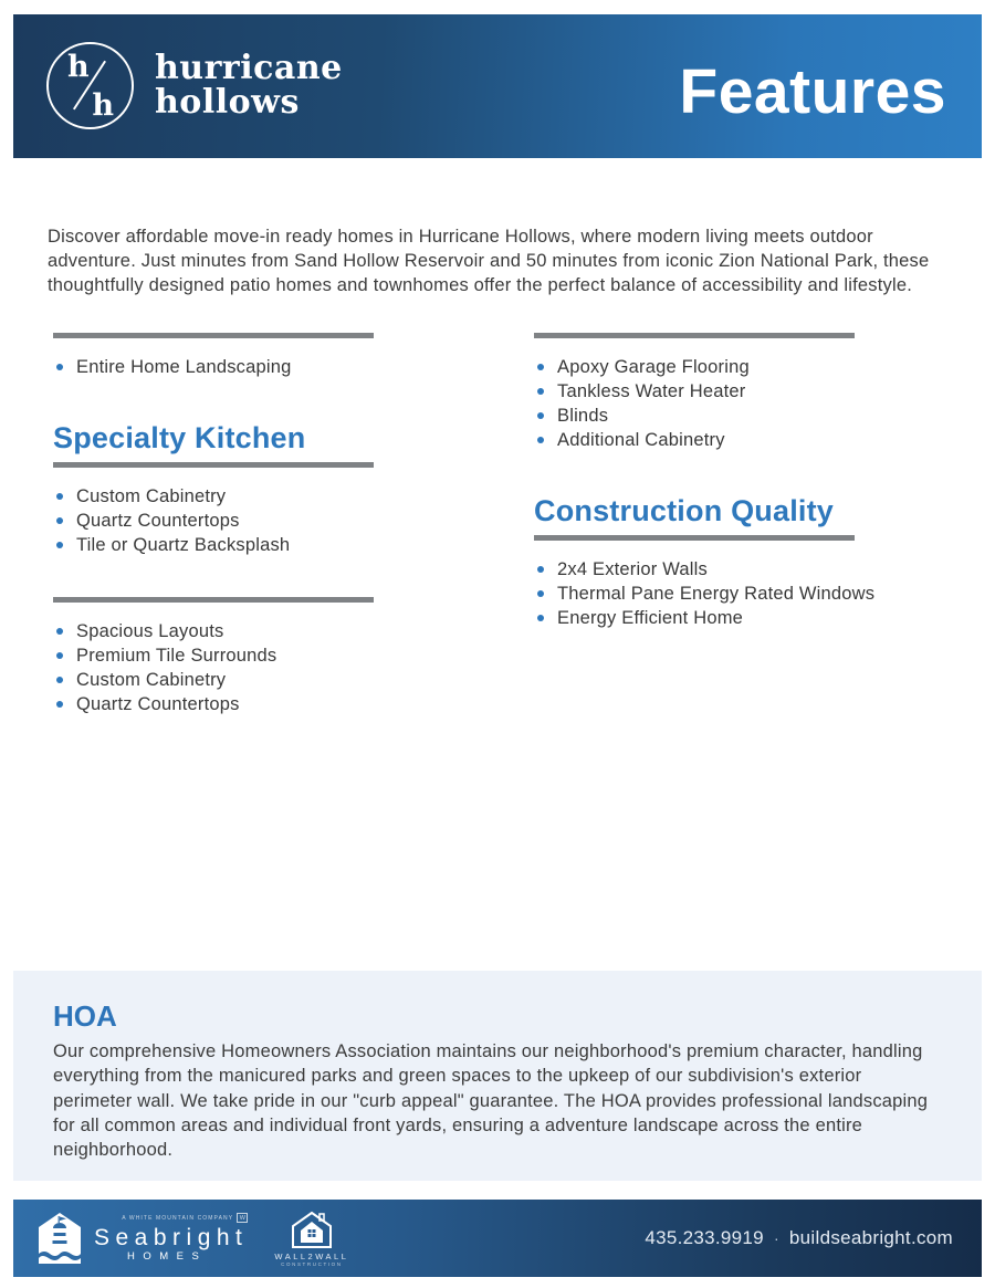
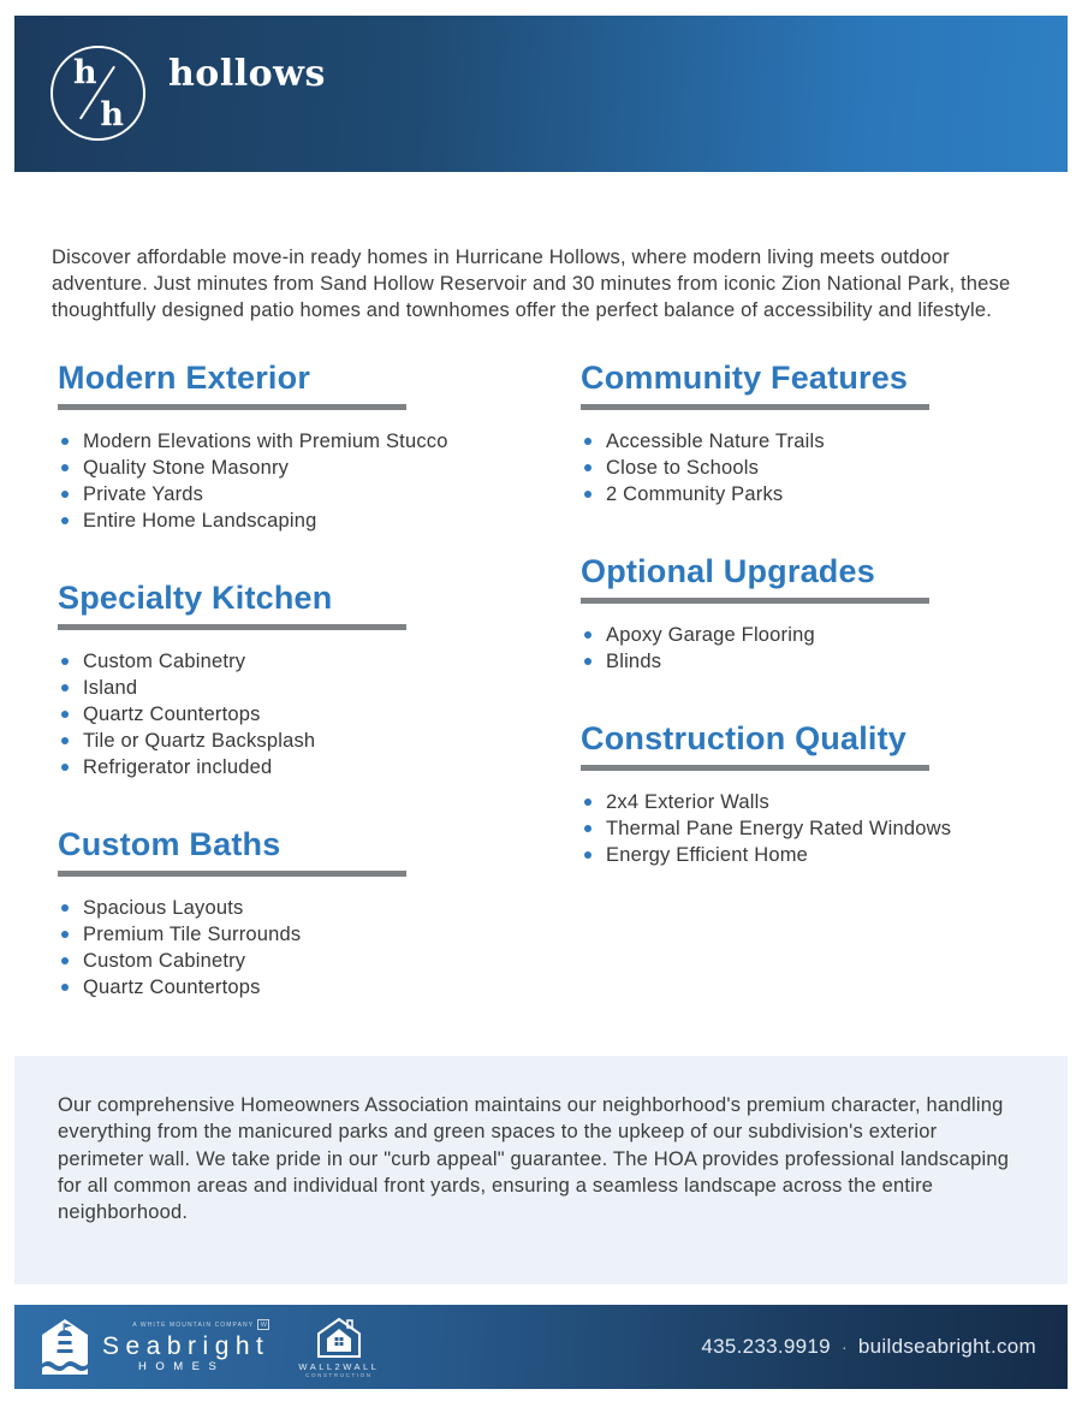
  h
  h
- hurricane
  hollows
- Features
- Discover affordable move-in ready homes in Hurricane Hollows, where modern living meets outdoor adventure. Just minutes from Sand Hollow Reservoir and 50 minutes from iconic Zion National Park, these thoughtfully designed patio homes and townhomes offer the perfect balance of accessibility and lifestyle.
+ Discover affordable move-in ready homes in Hurricane Hollows, where modern living meets outdoor adventure. Just minutes from Sand Hollow Reservoir and 30 minutes from iconic Zion National Park, these thoughtfully designed patio homes and townhomes offer the perfect balance of accessibility and lifestyle.
+ Modern Exterior
+ Modern Elevations with Premium Stucco
+ Quality Stone Masonry
+ Private Yards
  Entire Home Landscaping
  Specialty Kitchen
  Custom Cabinetry
+ Island
  Quartz Countertops
  Tile or Quartz Backsplash
+ Refrigerator included
+ Custom Baths
  Spacious Layouts
  Premium Tile Surrounds
  Custom Cabinetry
  Quartz Countertops
+ Community Features
+ Accessible Nature Trails
+ Close to Schools
+ 2 Community Parks
+ Optional Upgrades
  Apoxy Garage Flooring
- Tankless Water Heater
  Blinds
- Additional Cabinetry
  Construction Quality
  2x4 Exterior Walls
  Thermal Pane Energy Rated Windows
  Energy Efficient Home
- HOA
- Our comprehensive Homeowners Association maintains our neighborhood's premium character, handling everything from the manicured parks and green spaces to the upkeep of our subdivision's exterior perimeter wall. We take pride in our "curb appeal" guarantee. The HOA provides professional landscaping for all common areas and individual front yards, ensuring a adventure landscape across the entire neighborhood.
+ Our comprehensive Homeowners Association maintains our neighborhood's premium character, handling everything from the manicured parks and green spaces to the upkeep of our subdivision's exterior perimeter wall. We take pride in our "curb appeal" guarantee. The HOA provides professional landscaping for all common areas and individual front yards, ensuring a seamless landscape across the entire neighborhood.
  Seabright
  HOMES
  WALL2WALL
  435.233.9919
  ·
  buildseabright.com
